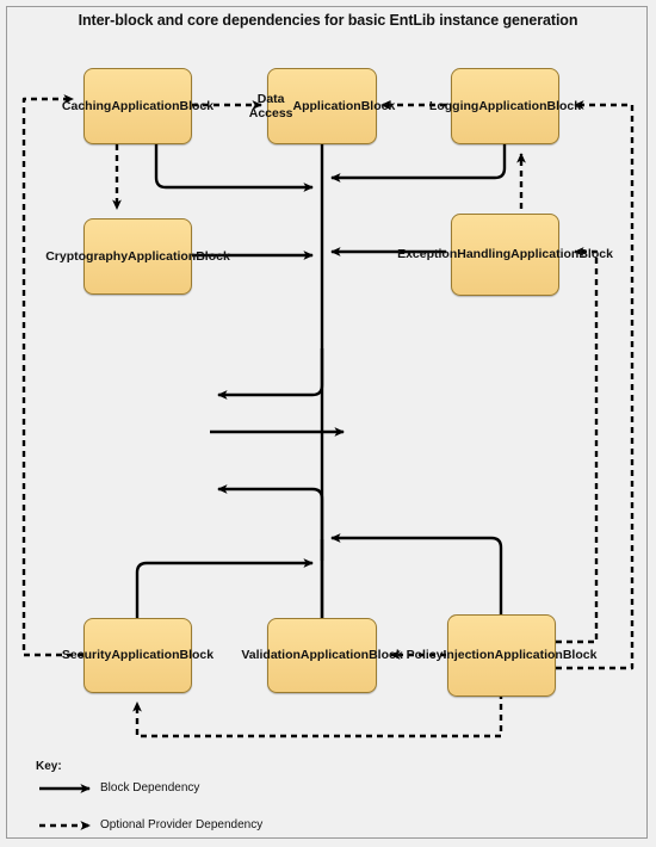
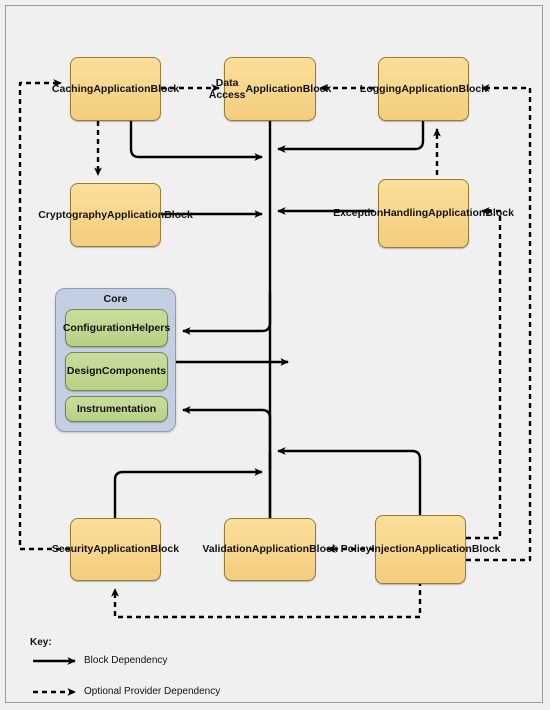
- Inter-block and core dependencies for basic EntLib instance generation
  Caching
  Application
  Block
  Data Access
  Application
  Block
  Logging
  Application
  Block
  Cryptography
  Application
  Block
  Exception
  Handling
  Application
  Block
  Security
  Application
  Block
  Validation
  Application
  Block
  Policy
  Injection
  Application
  Block
+ Core
+ Configuration
+ Helpers
+ Design
+ Components
+ Instrumentation
  Key:
  Block Dependency
  Optional Provider Dependency
